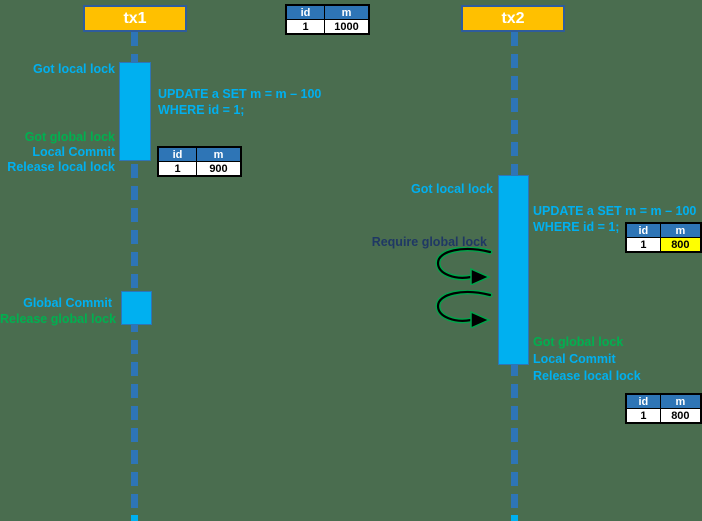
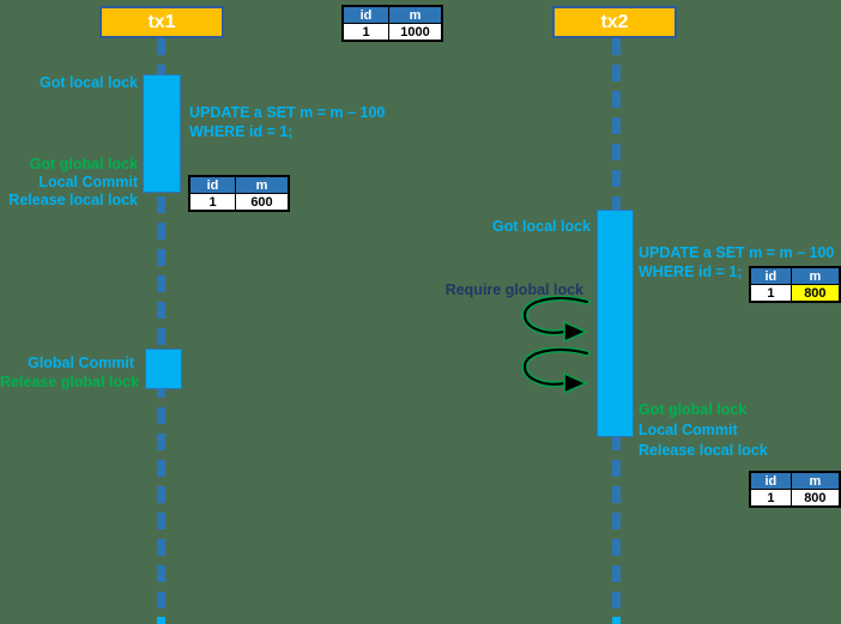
  tx1
  tx2
  Got local lock
  Got global lock
  Local Commit
  Release local lock
  Global Commit
  Release global lock
  UPDATE a SET m = m – 100
  WHERE id = 1;
  Got local lock
  Require global lock
  Got global lock
  Local Commit
  Release local lock
  UPDATE a SET m = m – 100
  WHERE id = 1;
  id	m
  1	1000
  id	m
- 1	900
+ 1	600
  id	m
  1	800
  id	m
  1	800
